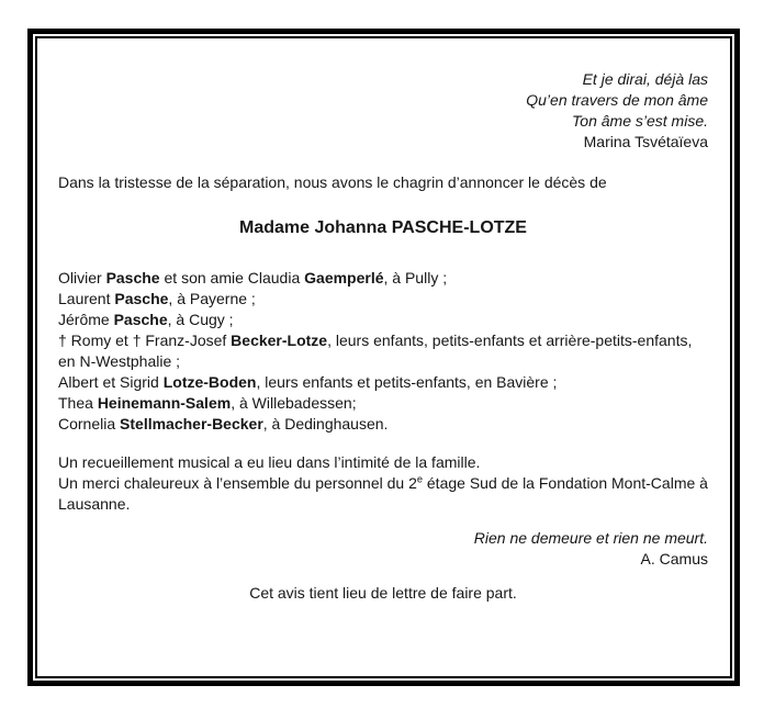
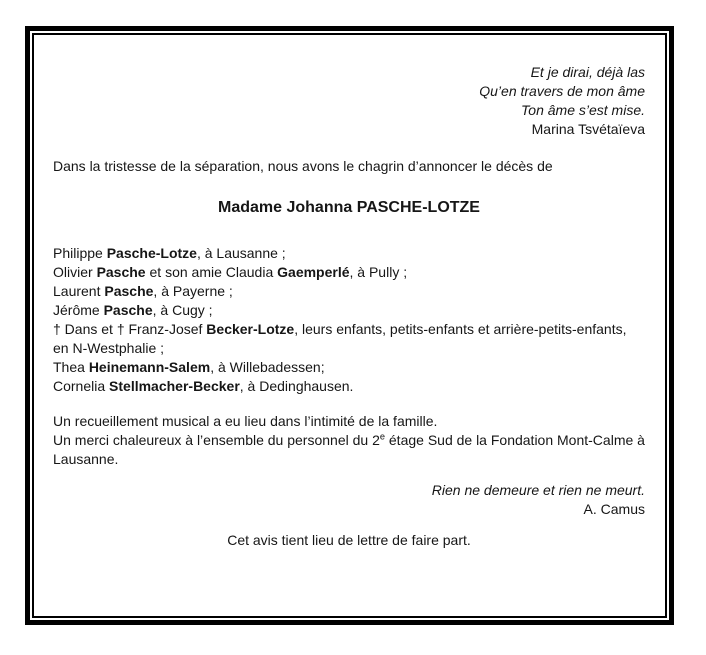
  Et je dirai, déjà las
  Qu’en travers de mon âme
  Ton âme s’est mise.
  Marina Tsvétaïeva
  Dans la tristesse de la séparation, nous avons le chagrin d’annoncer le décès de
  Madame Johanna PASCHE-LOTZE
+ Philippe Pasche-Lotze, à Lausanne ;
  Olivier Pasche et son amie Claudia Gaemperlé, à Pully ;
  Laurent Pasche, à Payerne ;
  Jérôme Pasche, à Cugy ;
- † Romy et † Franz-Josef Becker-Lotze, leurs enfants, petits-enfants et arrière-petits-enfants, en N-Westphalie ;
+ † Dans et † Franz-Josef Becker-Lotze, leurs enfants, petits-enfants et arrière-petits-enfants, en N-Westphalie ;
- Albert et Sigrid Lotze-Boden, leurs enfants et petits-enfants, en Bavière ;
  Thea Heinemann-Salem, à Willebadessen;
  Cornelia Stellmacher-Becker, à Dedinghausen.
  Un recueillement musical a eu lieu dans l’intimité de la famille.
  Un merci chaleureux à l’ensemble du personnel du 2e étage Sud de la Fondation Mont-Calme à Lausanne.
  Rien ne demeure et rien ne meurt.
  A. Camus
  Cet avis tient lieu de lettre de faire part.
